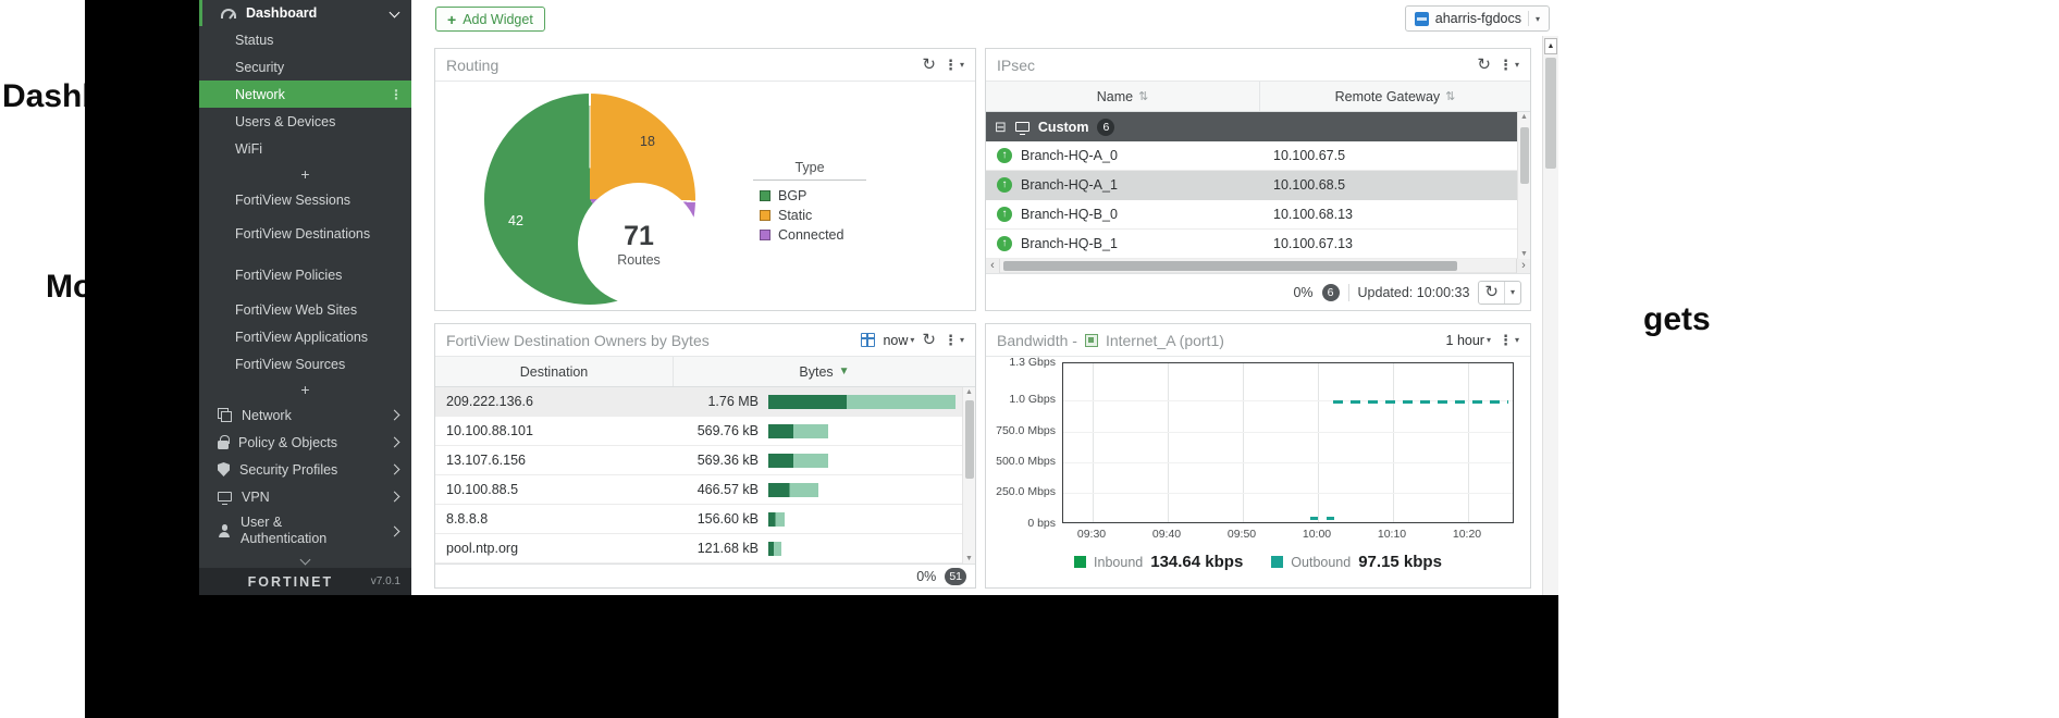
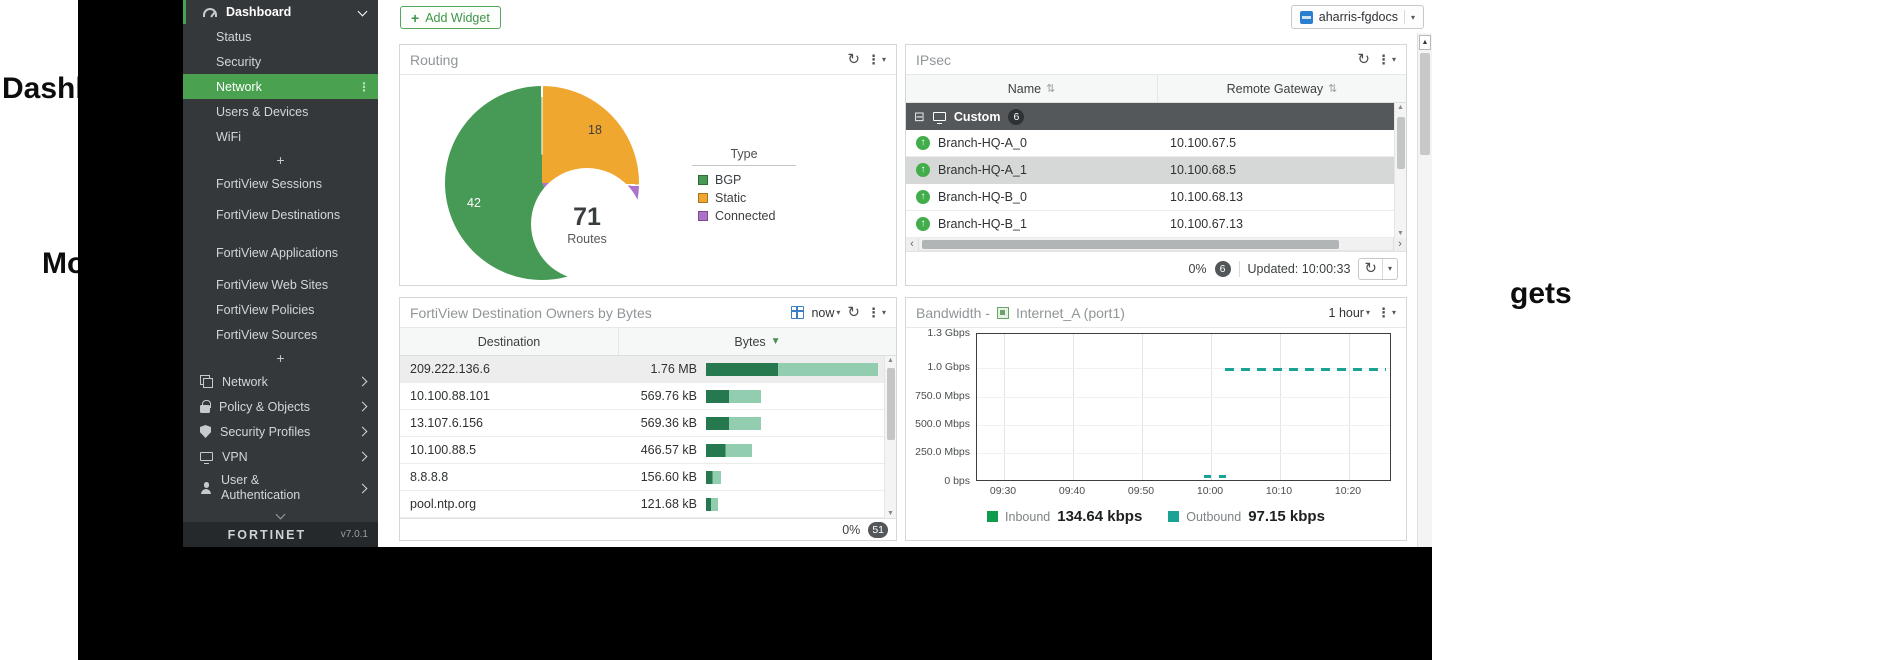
  Dash
  Mo
  gets
  Dashboard
  Status
  Security
  Network
  ⋮
  Users & Devices
  WiFi
  +
  FortiView Sessions
  FortiView Destinations
- FortiView Policies
+ FortiView Applications
  FortiView Web Sites
- FortiView Applications
+ FortiView Policies
  FortiView Sources
  +
  Network
  Policy & Objects
  Security Profiles
  VPN
  User & Authentication
  FORTINET
  v7.0.1
  +
  Add Widget
  aharris-fgdocs
  ▾
  Routing
  ↻
  ⋮
  ▾
  18
  42
  71
  Routes
  Type
  BGP
  Static
  Connected
  IPsec
  ↻
  ⋮
  ▾
  Name
  ⇅
  Remote Gateway
  ⇅
  ⊟
  Custom
  6
  ↑
  Branch-HQ-A_0
  10.100.67.5
  ↑
  Branch-HQ-A_1
  10.100.68.5
  ↑
  Branch-HQ-B_0
  10.100.68.13
  ↑
  Branch-HQ-B_1
  10.100.67.13
  ‹
  ›
  0%
  6
  Updated: 10:00:33
  ↻
  ▾
  FortiView Destination Owners by Bytes
  now
  ▾
  ↻
  ⋮
  ▾
  Destination
  Bytes
  ▼
  209.222.136.6
  1.76 MB
  10.100.88.101
  569.76 kB
  13.107.6.156
  569.36 kB
  10.100.88.5
  466.57 kB
  8.8.8.8
  156.60 kB
  pool.ntp.org
  121.68 kB
  0%
  51
  Bandwidth -
  Internet_A (port1)
  1 hour
  ▾
  ⋮
  ▾
  1.3 Gbps
  1.0 Gbps
  750.0 Mbps
  500.0 Mbps
  250.0 Mbps
  0 bps
  09:30
  09:40
  09:50
  10:00
  10:10
  10:20
  Inbound
  134.64 kbps
  Outbound
  97.15 kbps
